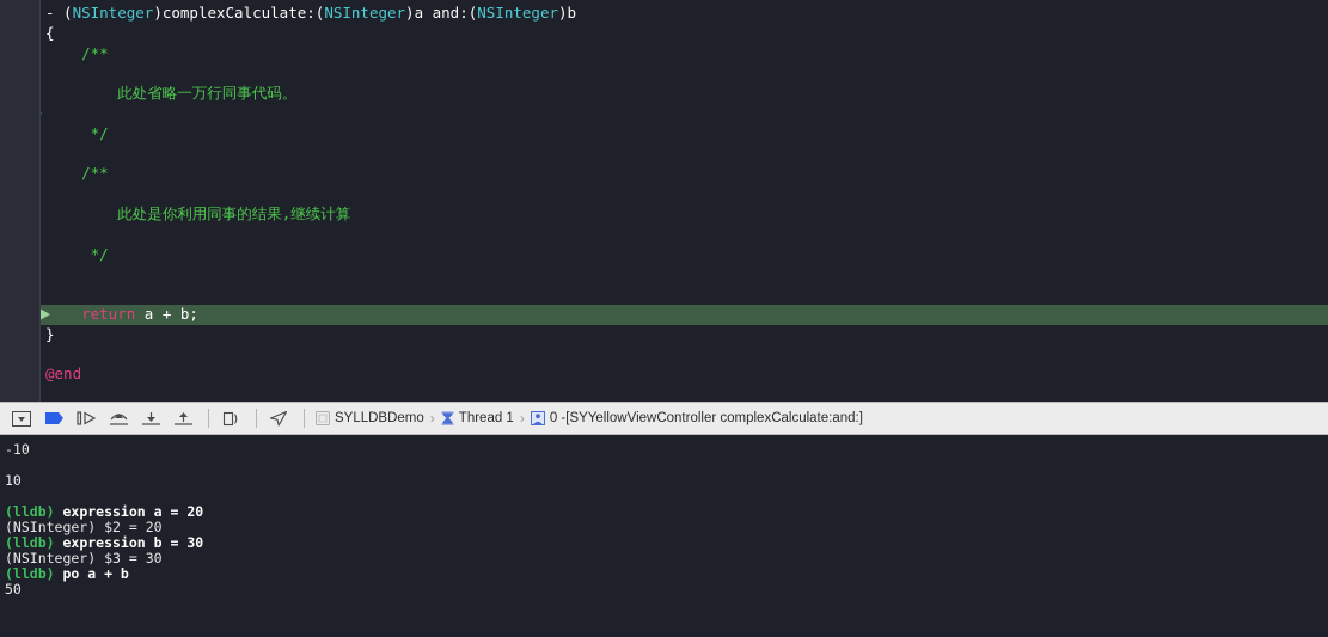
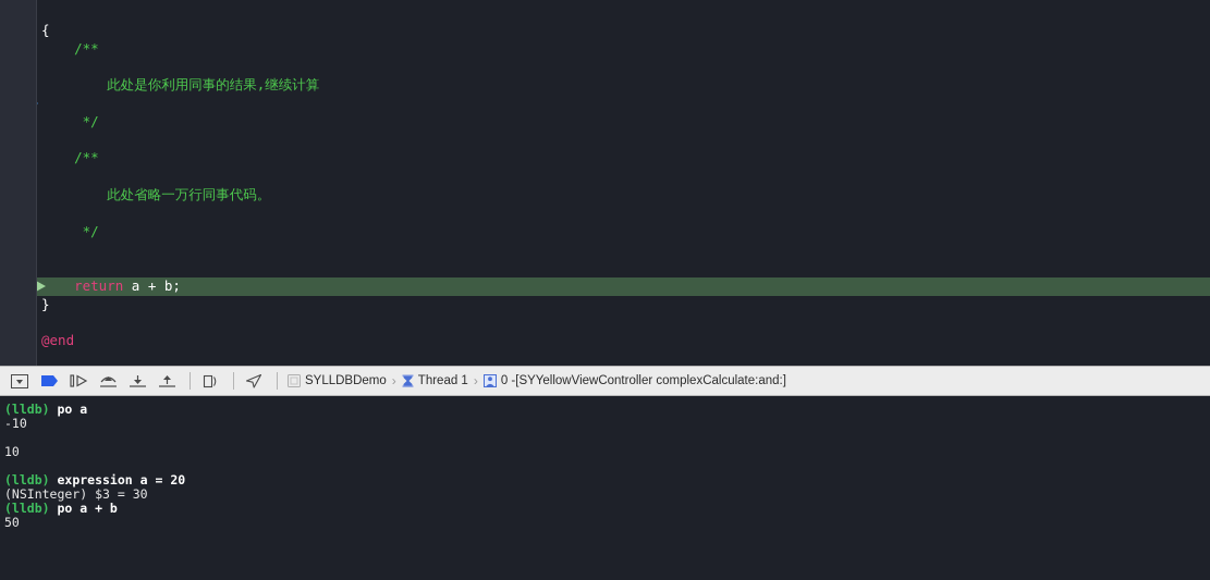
- - (NSInteger)complexCalculate:(NSInteger)a and:(NSInteger)b
  {
  /**
- 此处省略一万行同事代码。
+ 此处是你利用同事的结果,继续计算
  */
  /**
- 此处是你利用同事的结果,继续计算
+ 此处省略一万行同事代码。
  */
  return a + b;
  }
  @end
  SYLLDBDemo
  ›
  Thread 1
  ›
  0 -[SYYellowViewController complexCalculate:and:]
+ (lldb) po a
  -10
  10
  (lldb) expression a = 20
- (NSInteger) $2 = 20
- (lldb) expression b = 30
  (NSInteger) $3 = 30
  (lldb) po a + b
  50
